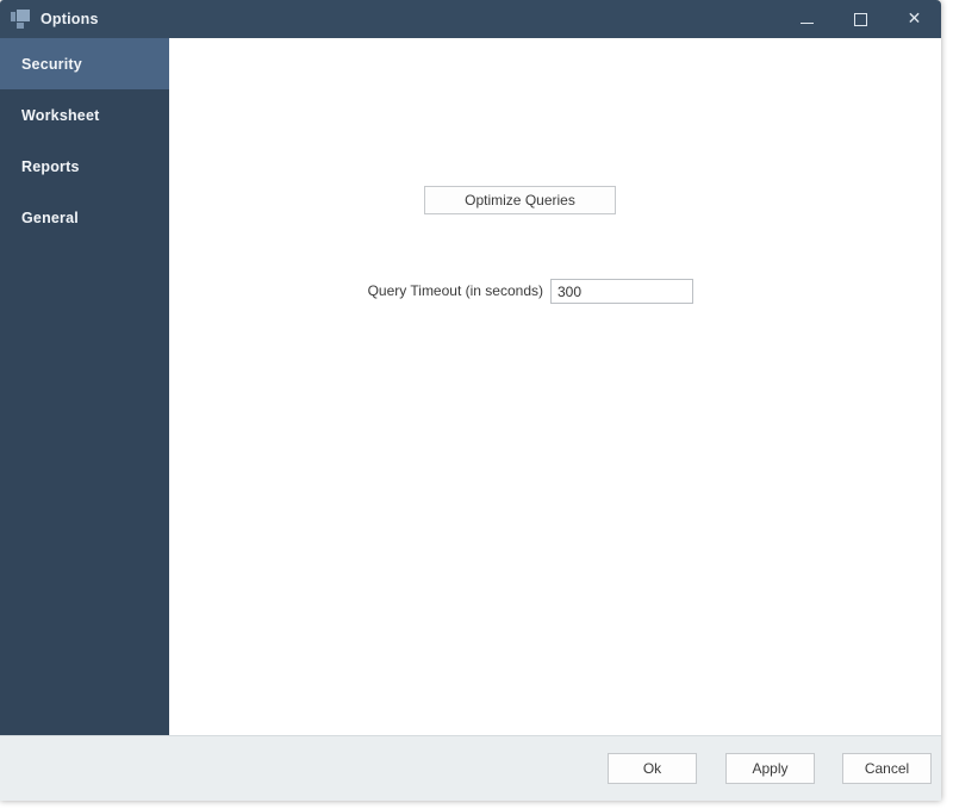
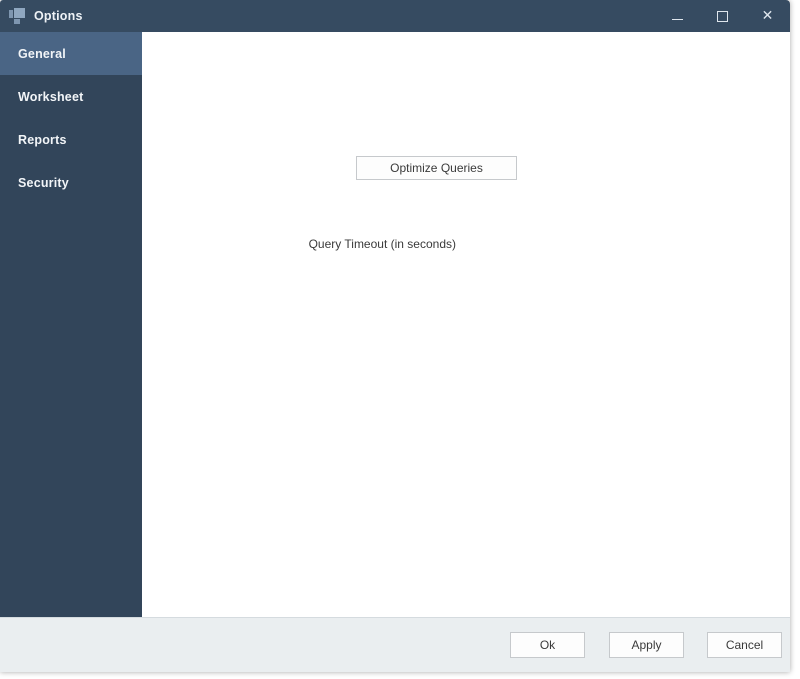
  Options
  ✕
- Security
+ General
  Worksheet
  Reports
- General
+ Security
  Optimize Queries
  Query Timeout (in seconds)
- 300
  Ok
  Apply
  Cancel
